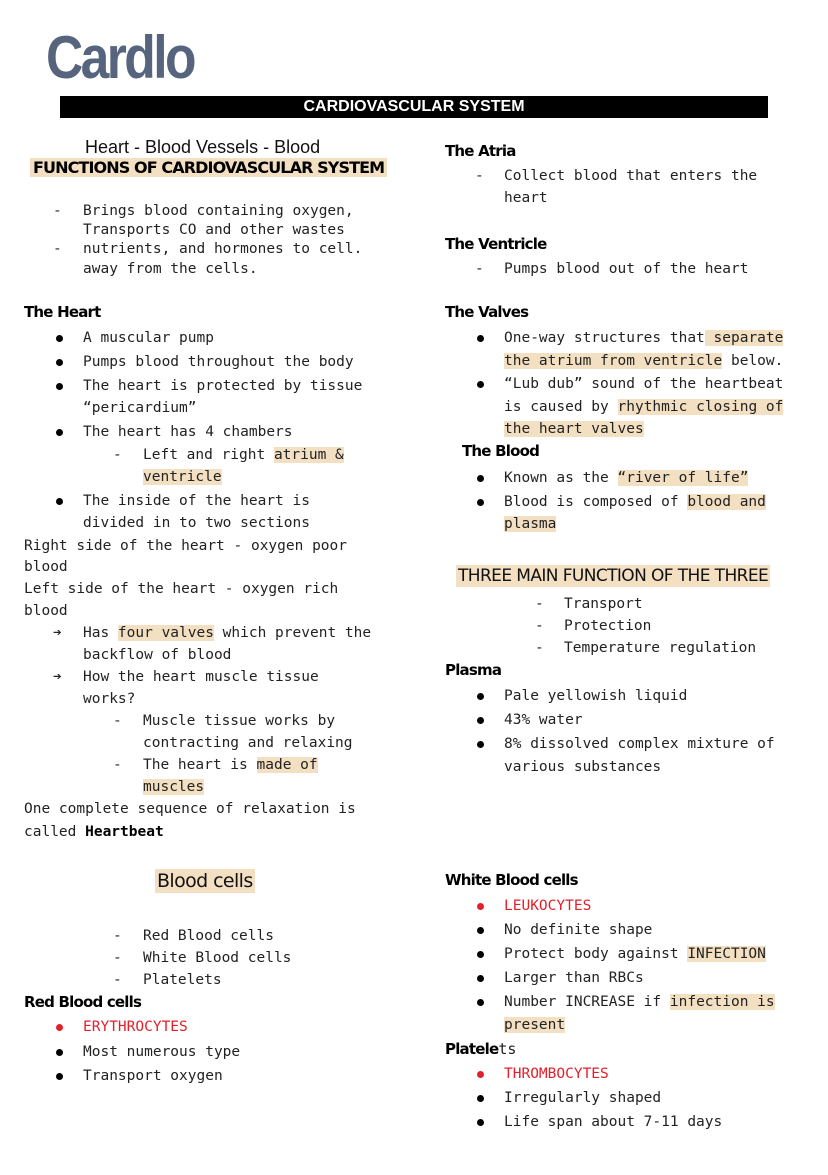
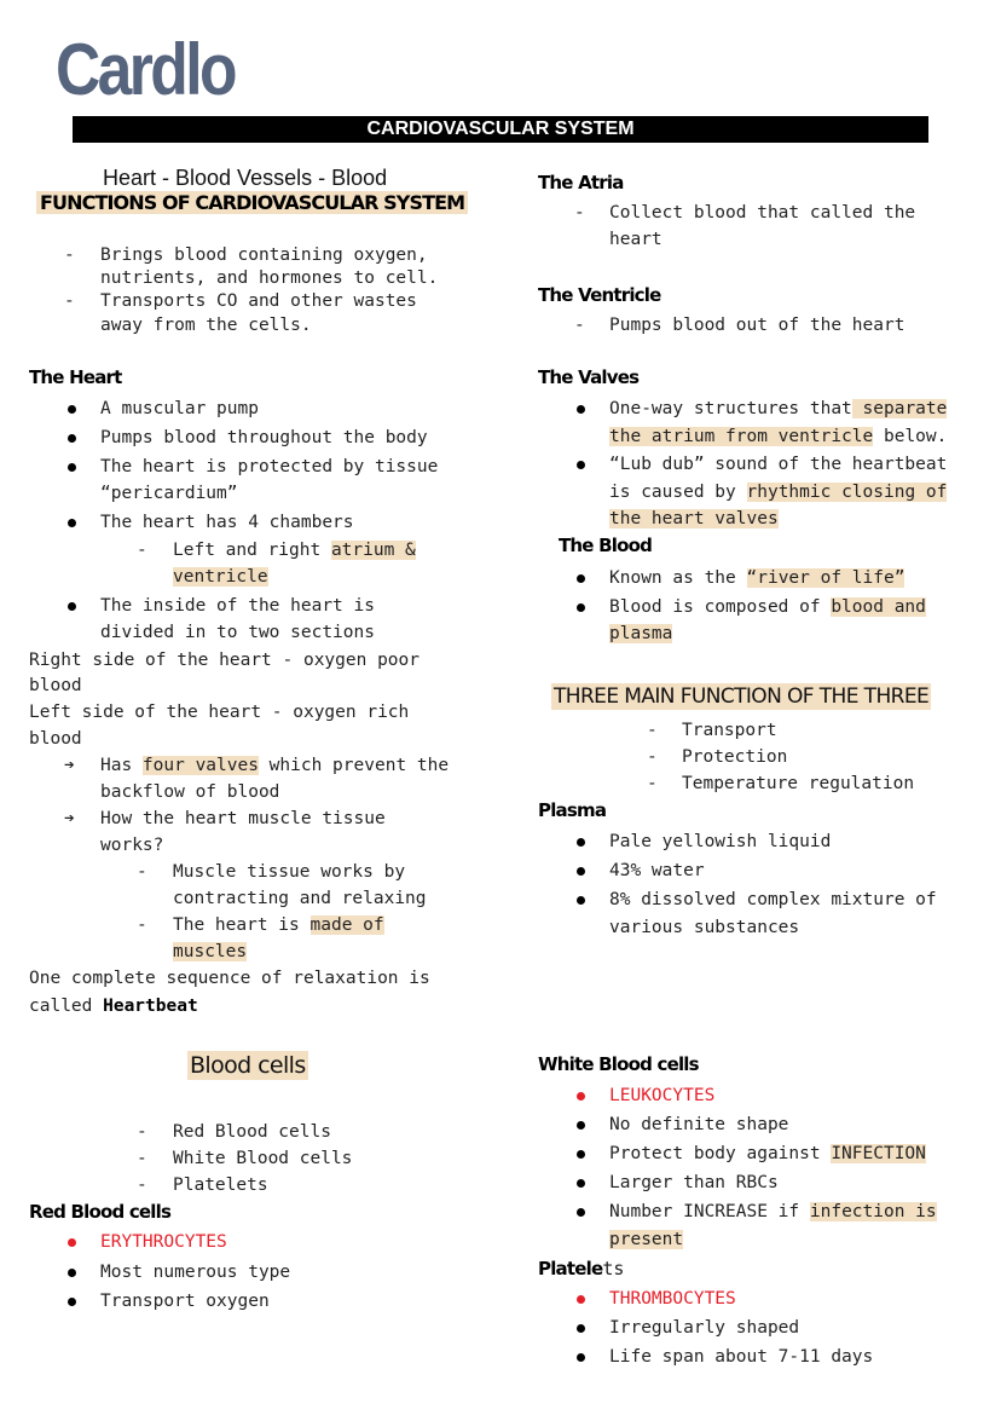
  Cardlo
  CARDIOVASCULAR SYSTEM
  Heart - Blood Vessels - Blood
  FUNCTIONS OF CARDIOVASCULAR SYSTEM
  -
  Brings blood containing oxygen,
- Transports CO and other wastes
+ nutrients, and hormones to cell.
  -
- nutrients, and hormones to cell.
+ Transports CO and other wastes
  away from the cells.
  The Heart
  A muscular pump
  Pumps blood throughout the body
  The heart is protected by tissue
  “pericardium”
  The heart has 4 chambers
  -
  Left and right atrium &
  ventricle
  The inside of the heart is
  divided in to two sections
  Right side of the heart - oxygen poor
  blood
  Left side of the heart - oxygen rich
  blood
  ➔
  Has four valves which prevent the
  backflow of blood
  ➔
  How the heart muscle tissue
  works?
  -
  Muscle tissue works by
  contracting and relaxing
  -
  The heart is made of
  muscles
  One complete sequence of relaxation is
  called Heartbeat
  Blood cells
  -
  Red Blood cells
  -
  White Blood cells
  -
  Platelets
  Red Blood cells
  ERYTHROCYTES
  Most numerous type
  Transport oxygen
  The Atria
  -
- Collect blood that enters the
+ Collect blood that called the
  heart
  The Ventricle
  -
  Pumps blood out of the heart
  The Valves
  One-way structures that separate
  the atrium from ventricle below.
  “Lub dub” sound of the heartbeat
  is caused by rhythmic closing of
  the heart valves
  The Blood
  Known as the “river of life”
  Blood is composed of blood and
  plasma
  THREE MAIN FUNCTION OF THE THREE
  -
  Transport
  -
  Protection
  -
  Temperature regulation
  Plasma
  Pale yellowish liquid
  43% water
  8% dissolved complex mixture of
  various substances
  White Blood cells
  LEUKOCYTES
  No definite shape
  Protect body against INFECTION
  Larger than RBCs
  Number INCREASE if infection is
  present
  Platelets
  THROMBOCYTES
  Irregularly shaped
  Life span about 7-11 days
